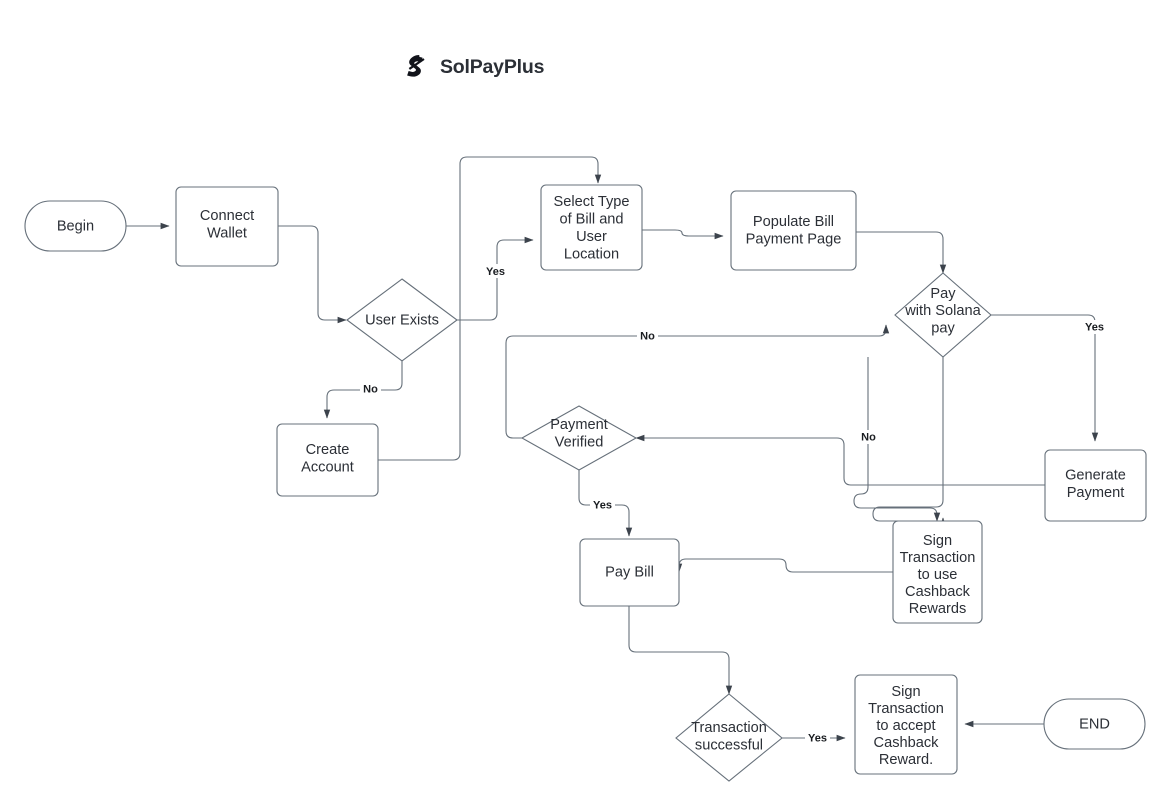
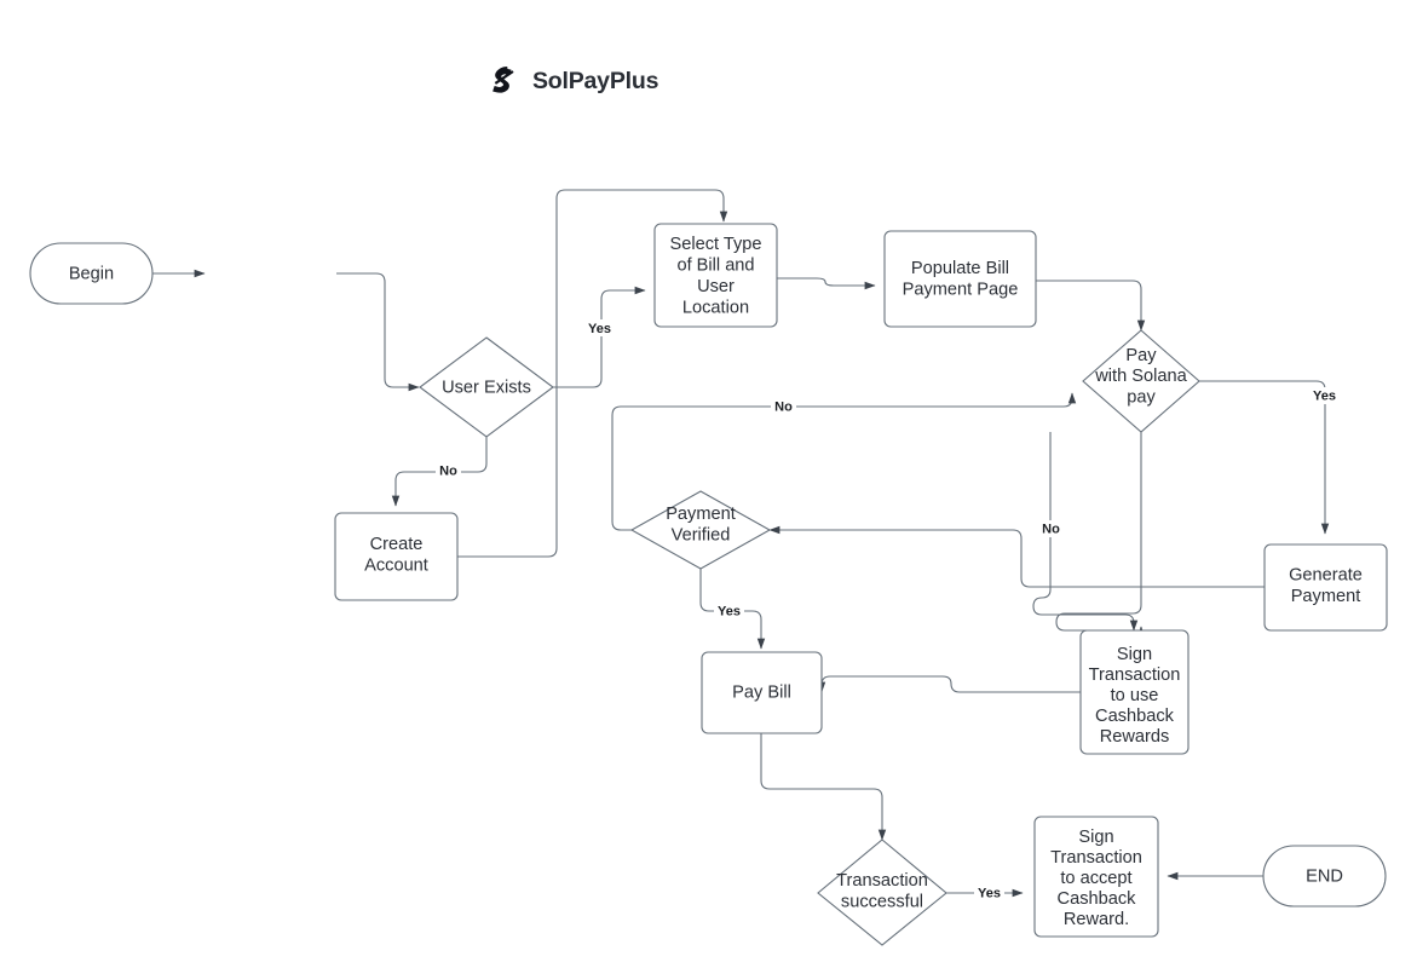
  Begin
- Connect
- Wallet
  User Exists
  Create
  Account
  Select Type
  of Bill and
  User
  Location
  Populate Bill
  Payment Page
  Pay
  with Solana
  pay
  Generate
  Payment
  Sign
  Transaction
  to use
  Cashback
  Rewards
  Payment
  Verified
  Pay Bill
  Transaction
  successful
  Sign
  Transaction
  to accept
  Cashback
  Reward.
  END
  Yes
  No
  Yes
  No
  No
  Yes
  Yes
  SolPayPlus
